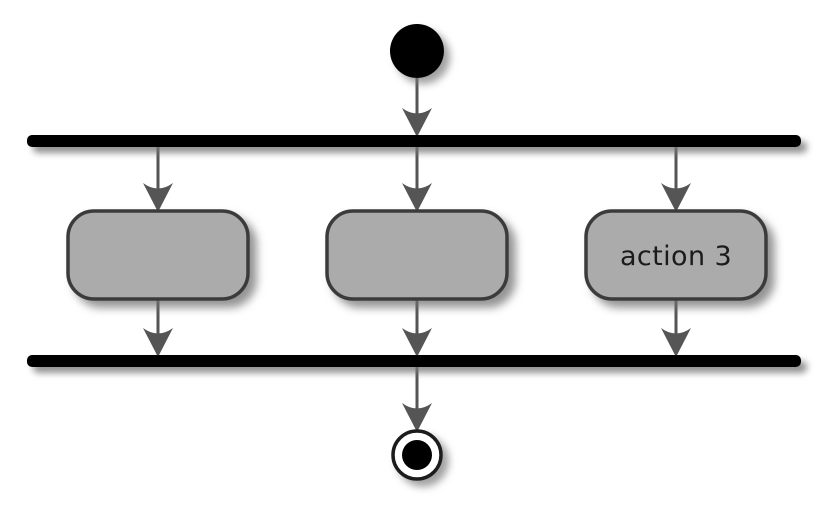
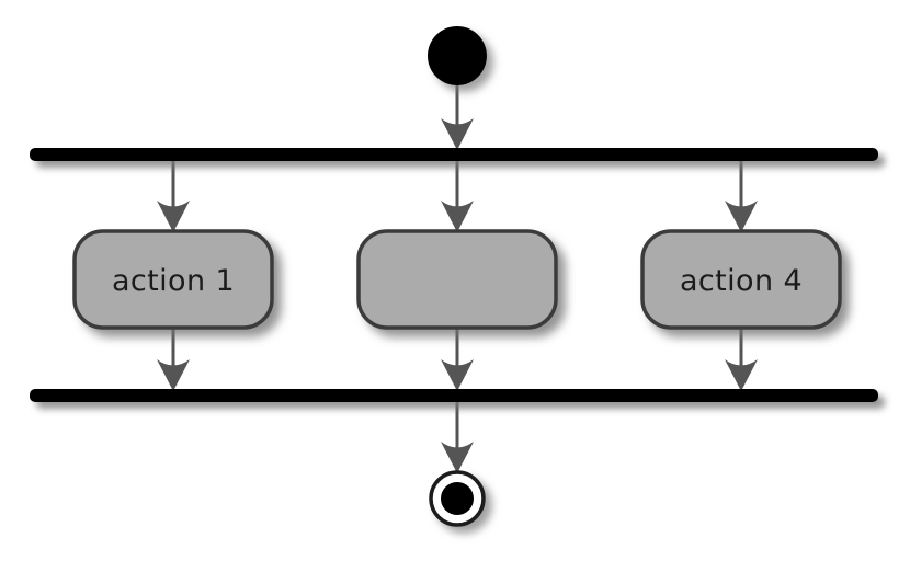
+ action 1
- action 3
+ action 4
